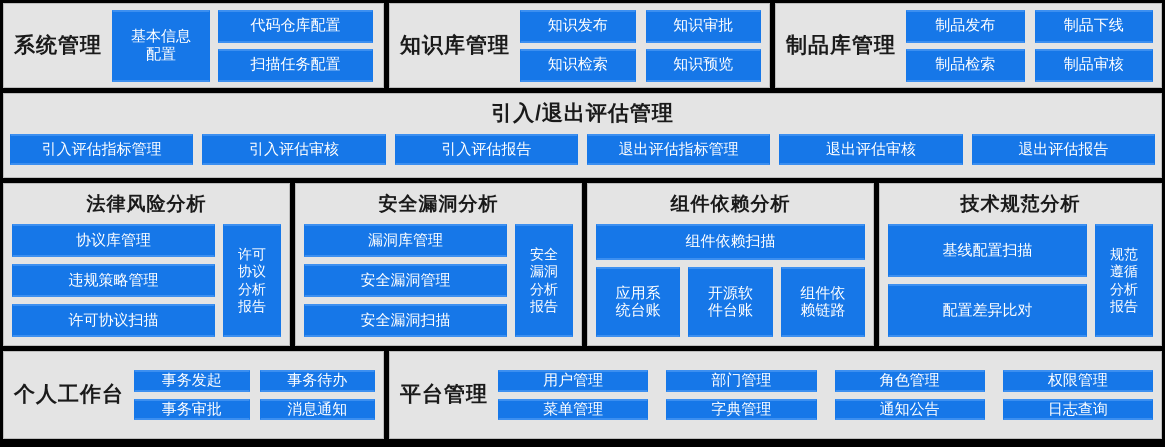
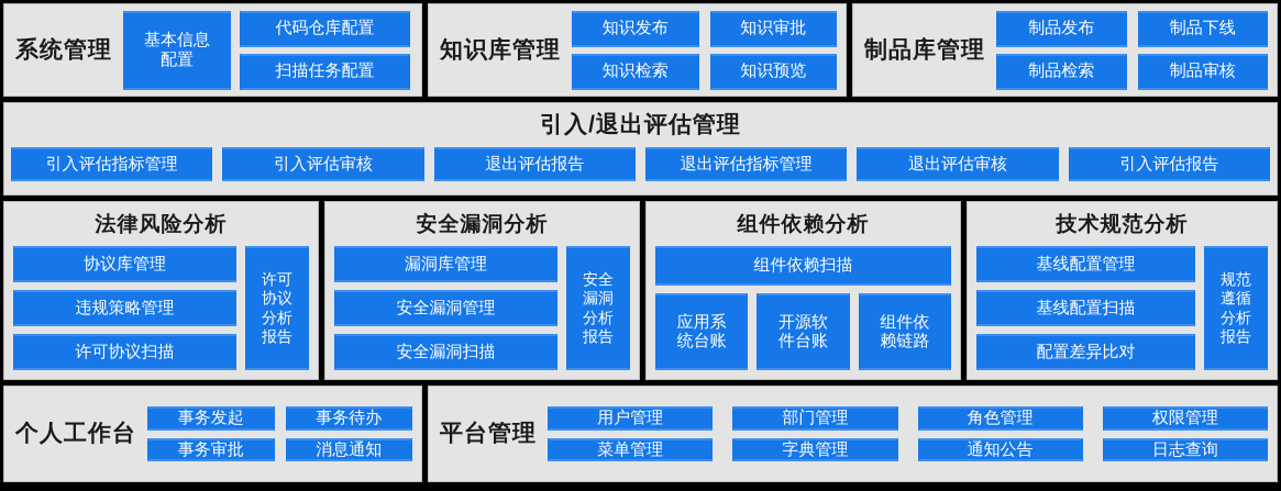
  系统管理
  基本信息
  配置
  代码仓库配置
  扫描任务配置
  知识库管理
  知识发布
  知识审批
  知识检索
  知识预览
  制品库管理
  制品发布
  制品下线
  制品检索
  制品审核
  引入/退出评估管理
  引入评估指标管理
  引入评估审核
- 引入评估报告
+ 退出评估报告
  退出评估指标管理
  退出评估审核
- 退出评估报告
+ 引入评估报告
  法律风险分析
  协议库管理
  违规策略管理
  许可协议扫描
  许可
  协议
  分析
  报告
  安全漏洞分析
  漏洞库管理
  安全漏洞管理
  安全漏洞扫描
  安全
  漏洞
  分析
  报告
  组件依赖分析
  组件依赖扫描
  应用系
  统台账
  开源软
  件台账
  组件依
  赖链路
  技术规范分析
+ 基线配置管理
  基线配置扫描
  配置差异比对
  规范
  遵循
  分析
  报告
  个人工作台
  事务发起
  事务待办
  事务审批
  消息通知
  平台管理
  用户管理
  部门管理
  角色管理
  权限管理
  菜单管理
  字典管理
  通知公告
  日志查询
